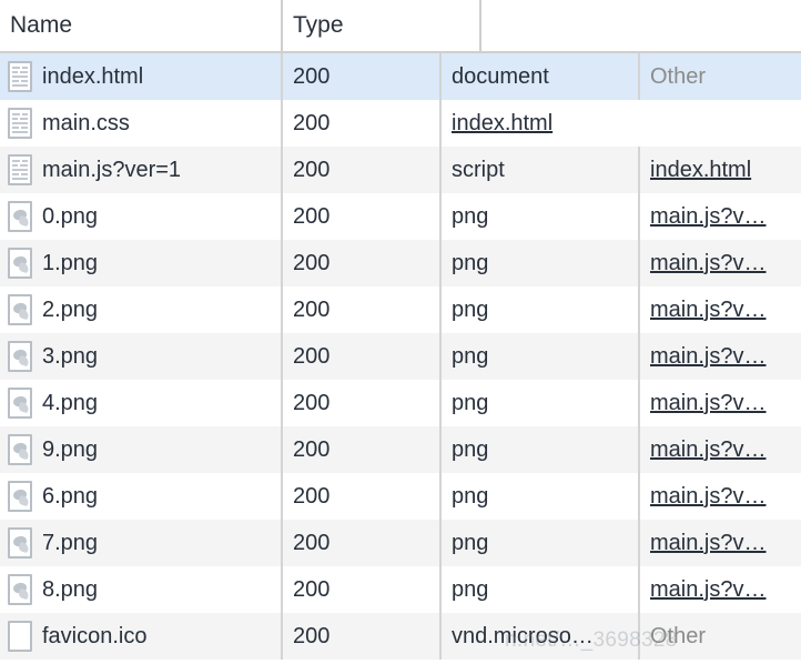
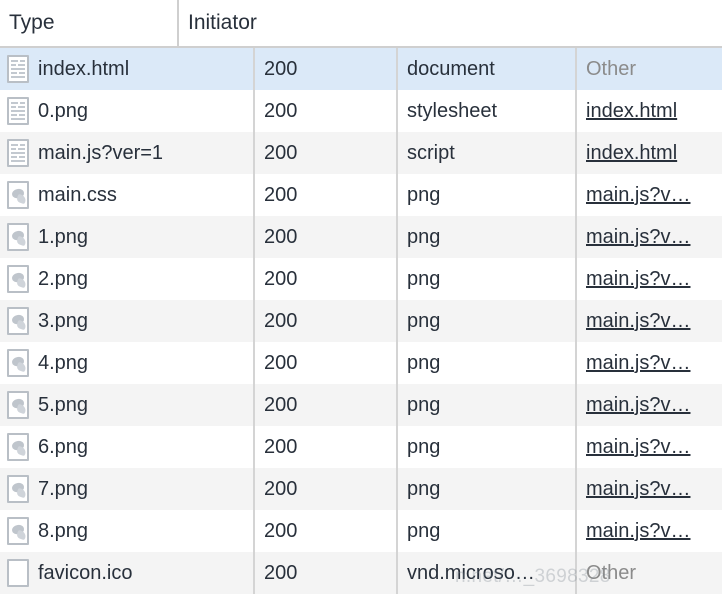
- Name
  Type
+ Initiator
  index.html
  200
  document
  Other
- main.css
+ 0.png
  200
+ stylesheet
  index.html
  main.js?ver=1
  200
  script
  index.html
- 0.png
+ main.css
  200
  png
  main.js?v…
  1.png
  200
  png
  main.js?v…
  2.png
  200
  png
  main.js?v…
  3.png
  200
  png
  main.js?v…
  4.png
  200
  png
  main.js?v…
- 9.png
+ 5.png
  200
  png
  main.js?v…
  6.png
  200
  png
  main.js?v…
  7.png
  200
  png
  main.js?v…
  8.png
  200
  png
  main.js?v…
  favicon.ico
  200
  vnd.microso…
  Other
  n.net/…_3698328
